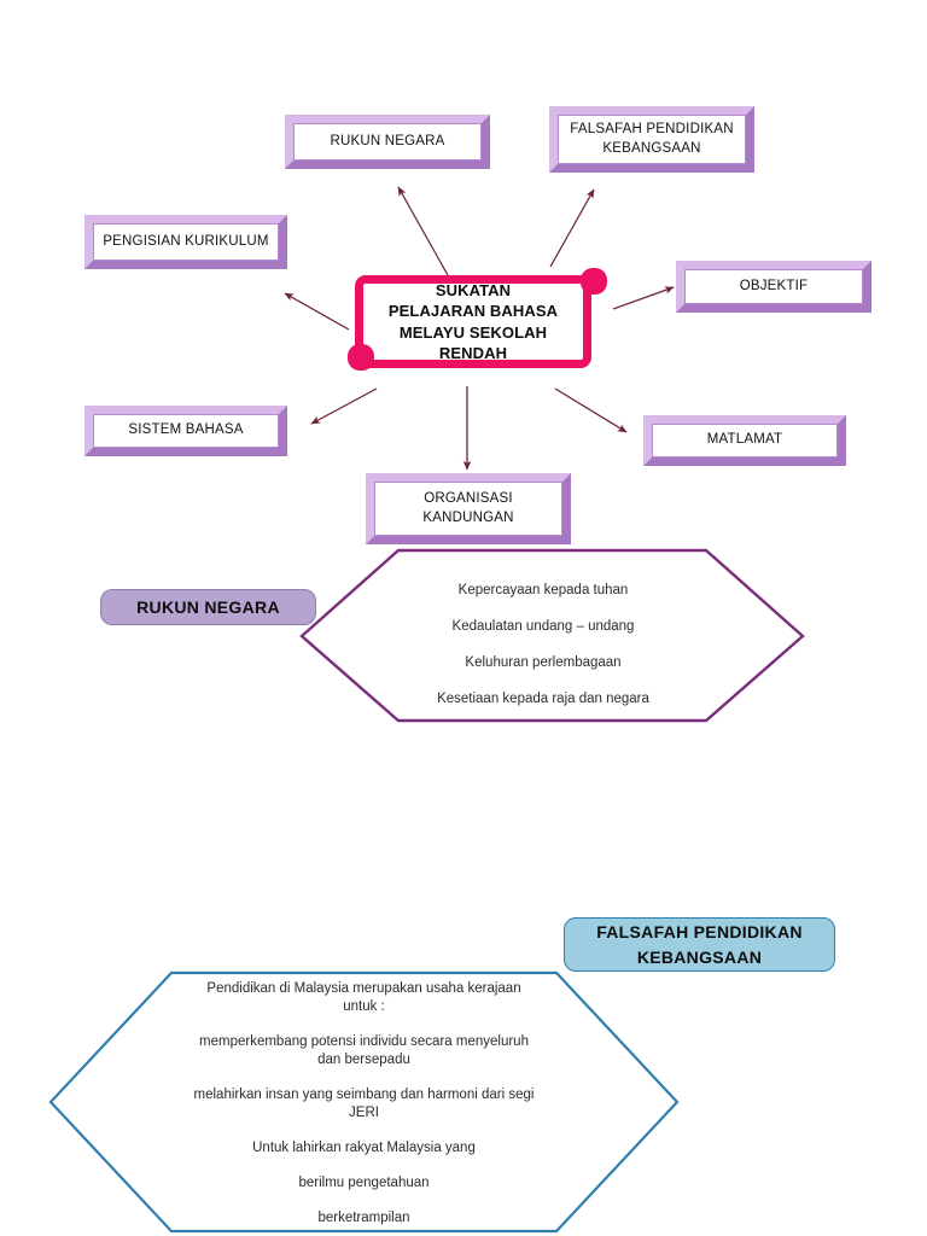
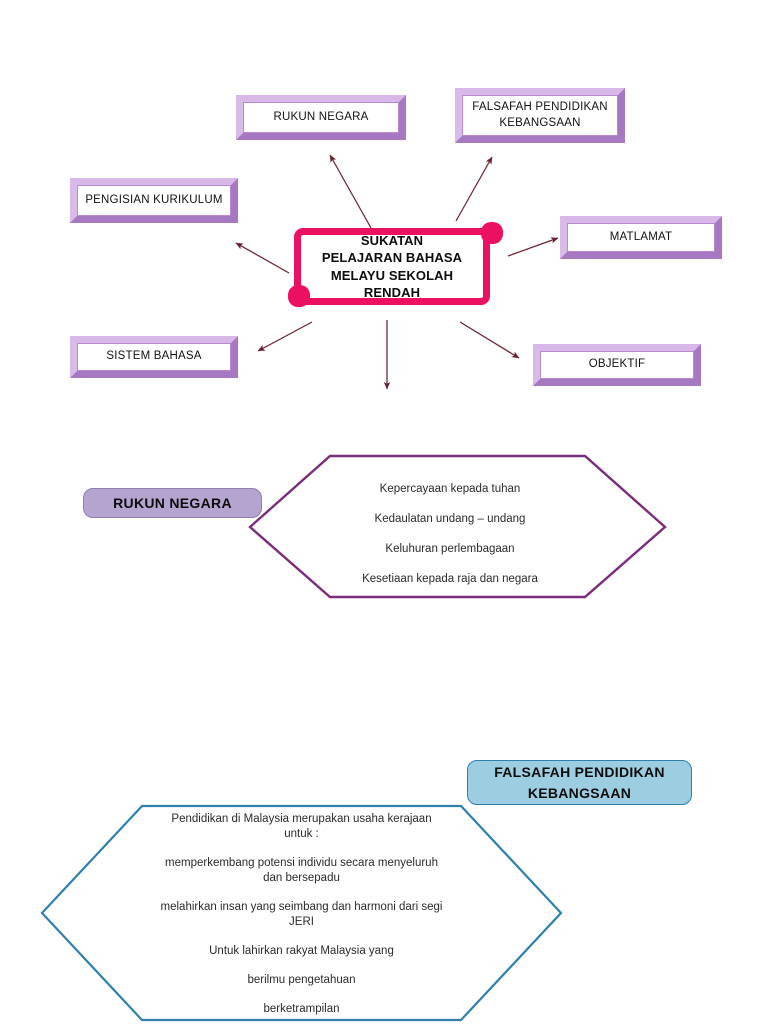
  RUKUN NEGARA
  FALSAFAH PENDIDIKAN
  KEBANGSAAN
  PENGISIAN KURIKULUM
- OBJEKTIF
+ MATLAMAT
  SISTEM BAHASA
- MATLAMAT
+ OBJEKTIF
- ORGANISASI
- KANDUNGAN
  SUKATAN
  PELAJARAN BAHASA
  MELAYU SEKOLAH
  RENDAH
  RUKUN NEGARA
  Kepercayaan kepada tuhan
  Kedaulatan undang – undang
  Keluhuran perlembagaan
  Kesetiaan kepada raja dan negara
  FALSAFAH PENDIDIKAN
  KEBANGSAAN
  Pendidikan di Malaysia merupakan usaha kerajaan
  untuk :
  memperkembang potensi individu secara menyeluruh
  dan bersepadu
  melahirkan insan yang seimbang dan harmoni dari segi
  JERI
  Untuk lahirkan rakyat Malaysia yang
  berilmu pengetahuan
  berketrampilan
